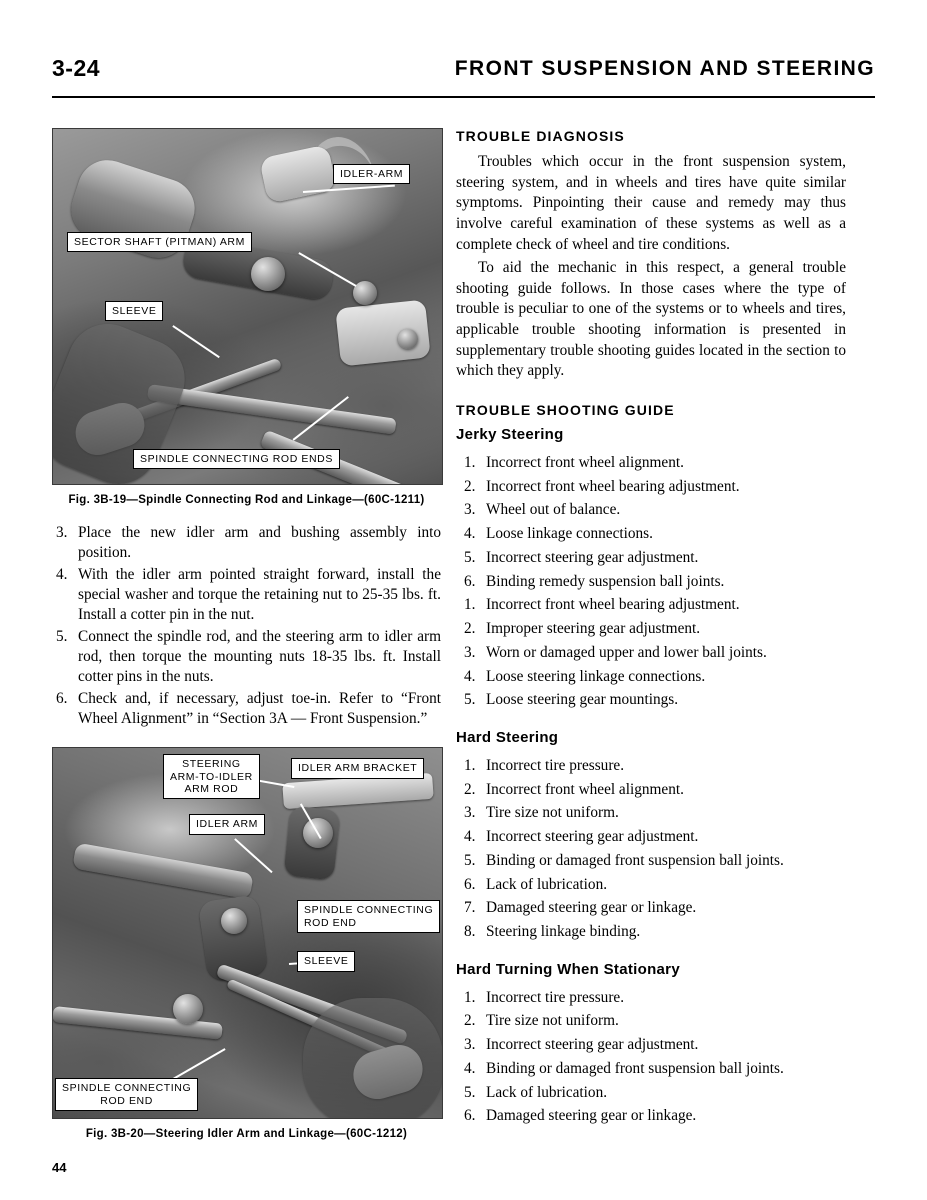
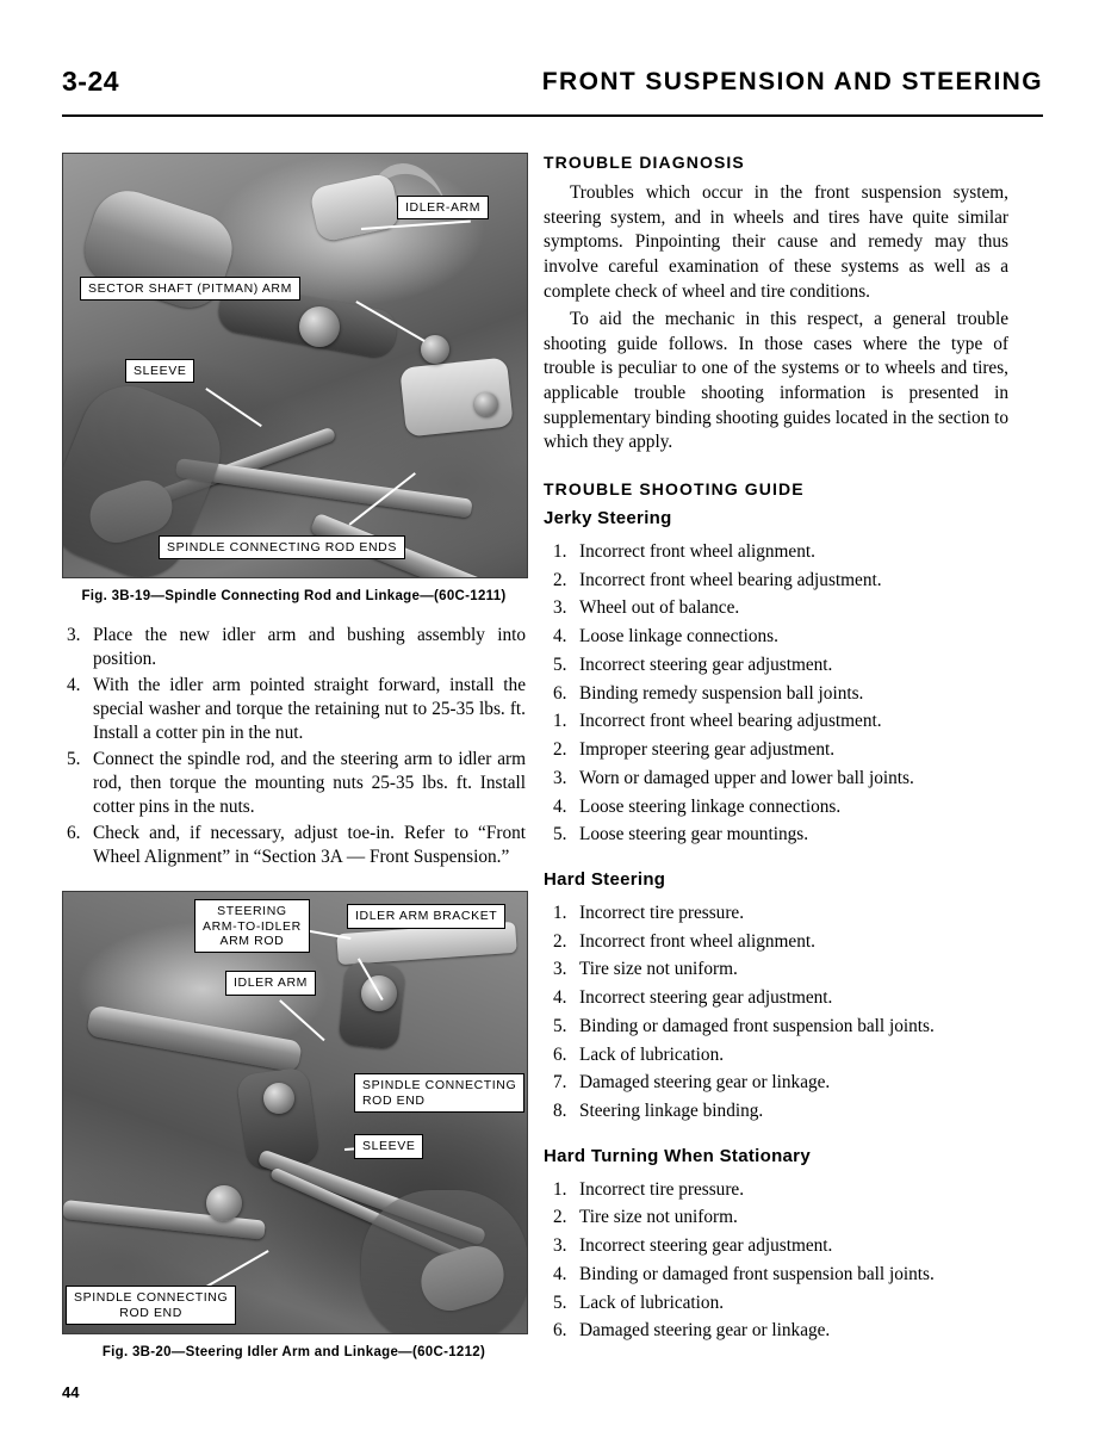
  3-24
  FRONT SUSPENSION AND STEERING
  IDLER-ARM
  SECTOR SHAFT (PITMAN) ARM
  SLEEVE
  SPINDLE CONNECTING ROD ENDS
  Fig. 3B-19—Spindle Connecting Rod and Linkage—(60C-1211)
  3.
  Place the new idler arm and bushing assembly into position.
  4.
  With the idler arm pointed straight forward, install the special washer and torque the retaining nut to 25-35 lbs. ft. Install a cotter pin in the nut.
  5.
- Connect the spindle rod, and the steering arm to idler arm rod, then torque the mounting nuts 18-35 lbs. ft. Install cotter pins in the nuts.
+ Connect the spindle rod, and the steering arm to idler arm rod, then torque the mounting nuts 25-35 lbs. ft. Install cotter pins in the nuts.
  6.
  Check and, if necessary, adjust toe-in. Refer to “Front Wheel Alignment” in “Section 3A — Front Suspension.”
  STEERING
  ARM-TO-IDLER
  ARM ROD
  IDLER ARM BRACKET
  IDLER ARM
  SPINDLE CONNECTING
  ROD END
  SLEEVE
  SPINDLE CONNECTING
  ROD END
  Fig. 3B-20—Steering Idler Arm and Linkage—(60C-1212)
  TROUBLE DIAGNOSIS
  Troubles which occur in the front suspension system, steering system, and in wheels and tires have quite similar symptoms. Pinpointing their cause and remedy may thus involve careful examination of these systems as well as a complete check of wheel and tire conditions.
- To aid the mechanic in this respect, a general trouble shooting guide follows. In those cases where the type of trouble is peculiar to one of the systems or to wheels and tires, applicable trouble shooting information is presented in supplementary trouble shooting guides located in the section to which they apply.
+ To aid the mechanic in this respect, a general trouble shooting guide follows. In those cases where the type of trouble is peculiar to one of the systems or to wheels and tires, applicable trouble shooting information is presented in supplementary binding shooting guides located in the section to which they apply.
  TROUBLE SHOOTING GUIDE
  Jerky Steering
  1.
  Incorrect front wheel alignment.
  2.
  Incorrect front wheel bearing adjustment.
  3.
  Wheel out of balance.
  4.
  Loose linkage connections.
  5.
  Incorrect steering gear adjustment.
  6.
  Binding remedy suspension ball joints.
  1.
  Incorrect front wheel bearing adjustment.
  2.
  Improper steering gear adjustment.
  3.
  Worn or damaged upper and lower ball joints.
  4.
  Loose steering linkage connections.
  5.
  Loose steering gear mountings.
  Hard Steering
  1.
  Incorrect tire pressure.
  2.
  Incorrect front wheel alignment.
  3.
  Tire size not uniform.
  4.
  Incorrect steering gear adjustment.
  5.
  Binding or damaged front suspension ball joints.
  6.
  Lack of lubrication.
  7.
  Damaged steering gear or linkage.
  8.
  Steering linkage binding.
  Hard Turning When Stationary
  1.
  Incorrect tire pressure.
  2.
  Tire size not uniform.
  3.
  Incorrect steering gear adjustment.
  4.
  Binding or damaged front suspension ball joints.
  5.
  Lack of lubrication.
  6.
  Damaged steering gear or linkage.
  44
